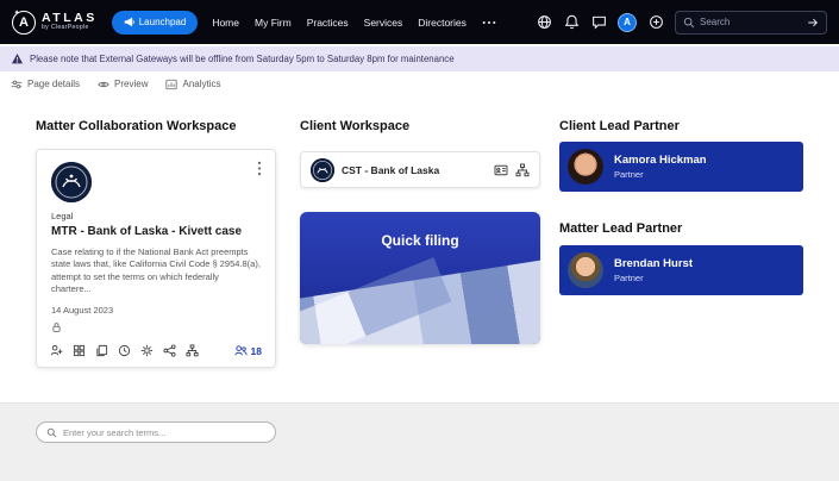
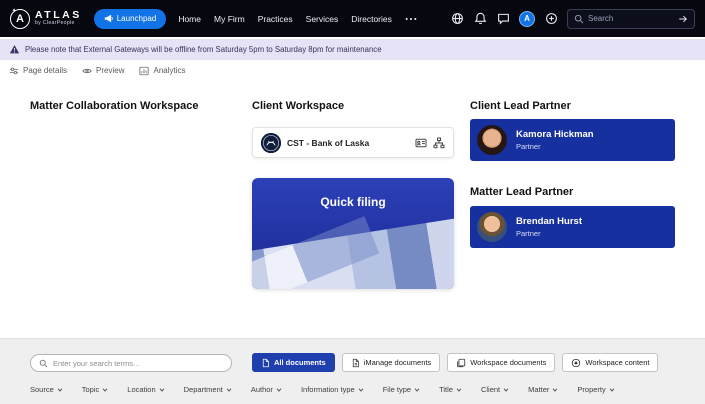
  A
  ATLAS
  Launchpad
  Home
  My Firm
  Practices
  Services
  Directories
  A
  Search
  Please note that External Gateways will be offline from Saturday 5pm to Saturday 8pm for maintenance
  Page details
  Preview
  Analytics
  Matter Collaboration Workspace
  Client Workspace
  Client Lead Partner
  Matter Lead Partner
- Legal
- MTR - Bank of Laska - Kivett case
- Case relating to if the National Bank Act preempts state laws that, like California Civil Code § 2954.8(a), attempt to set the terms on which federally chartere...
- 14 August 2023
- 18
  CST - Bank of Laska
  Quick filing
  Kamora Hickman
  Partner
  Brendan Hurst
  Partner
  Enter your search terms...
+ All documents
+ iManage documents
+ Workspace documents
+ Workspace content
+ Source
+ Topic
+ Location
+ Department
+ Author
+ Information type
+ File type
+ Title
+ Client
+ Matter
+ Property
